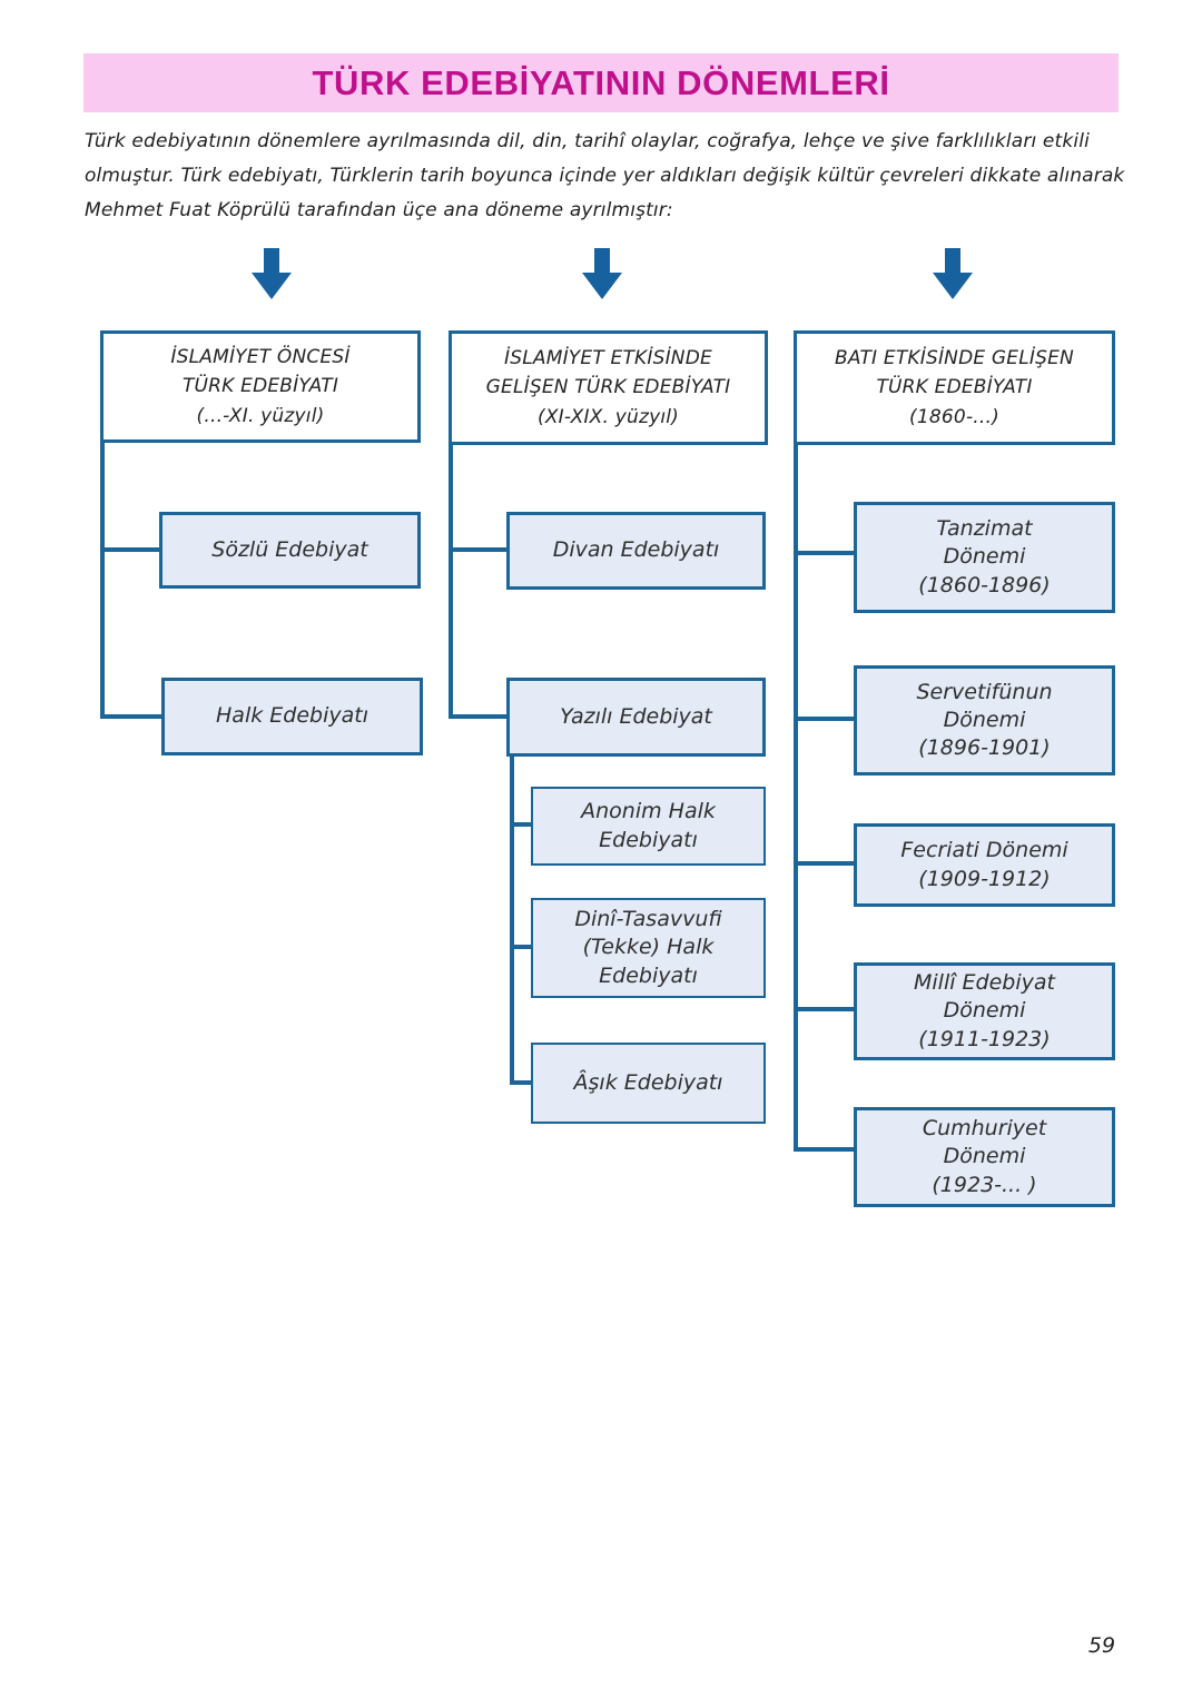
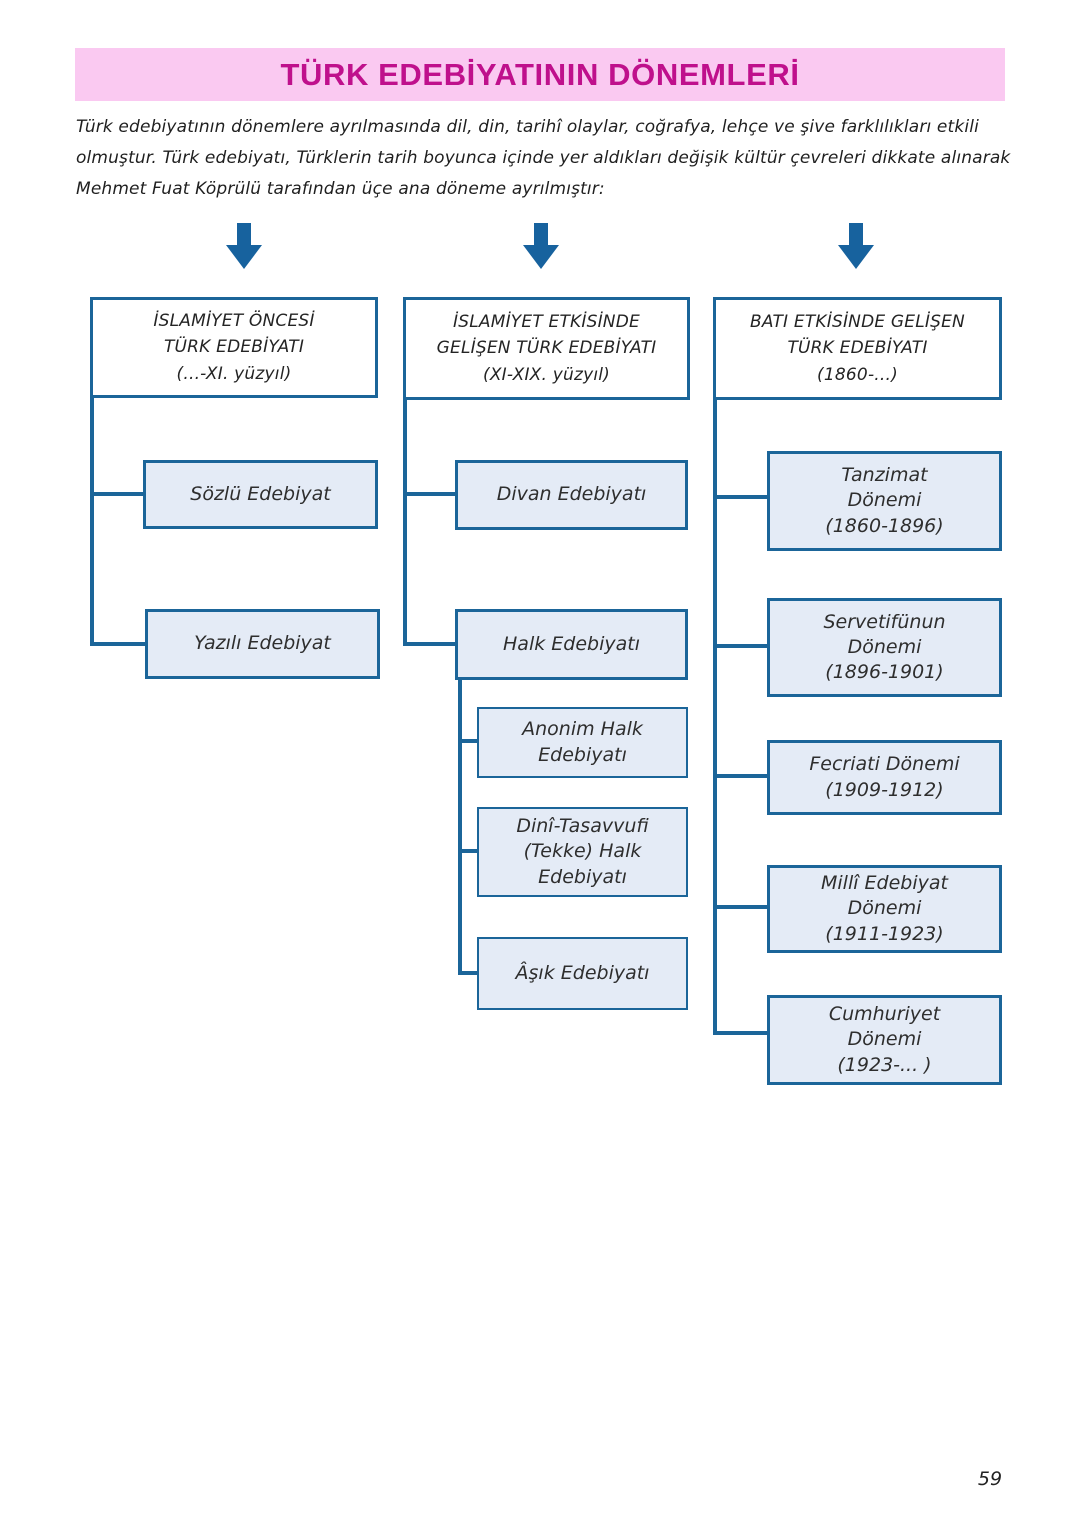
  TÜRK EDEBİYATININ DÖNEMLERİ
  Türk edebiyatının dönemlere ayrılmasında dil, din, tarihî olaylar, coğrafya, lehçe ve şive farklılıkları etkili
  olmuştur. Türk edebiyatı, Türklerin tarih boyunca içinde yer aldıkları değişik kültür çevreleri dikkate alınarak
  Mehmet Fuat Köprülü tarafından üçe ana döneme ayrılmıştır:
  İSLAMİYET ÖNCESİ
  TÜRK EDEBİYATI
  (...-XI. yüzyıl)
  Sözlü Edebiyat
- Halk Edebiyatı
+ Yazılı Edebiyat
  İSLAMİYET ETKİSİNDE
  GELİŞEN TÜRK EDEBİYATI
  (XI-XIX. yüzyıl)
  Divan Edebiyatı
- Yazılı Edebiyat
+ Halk Edebiyatı
  Anonim Halk
  Edebiyatı
  Dinî-Tasavvufi
  (Tekke) Halk
  Edebiyatı
  Âşık Edebiyatı
  BATI ETKİSİNDE GELİŞEN
  TÜRK EDEBİYATI
  (1860-...)
  Tanzimat
  Dönemi
  (1860-1896)
  Servetifünun
  Dönemi
  (1896-1901)
  Fecriati Dönemi
  (1909-1912)
  Millî Edebiyat
  Dönemi
  (1911-1923)
  Cumhuriyet
  Dönemi
  (1923-... )
  59
